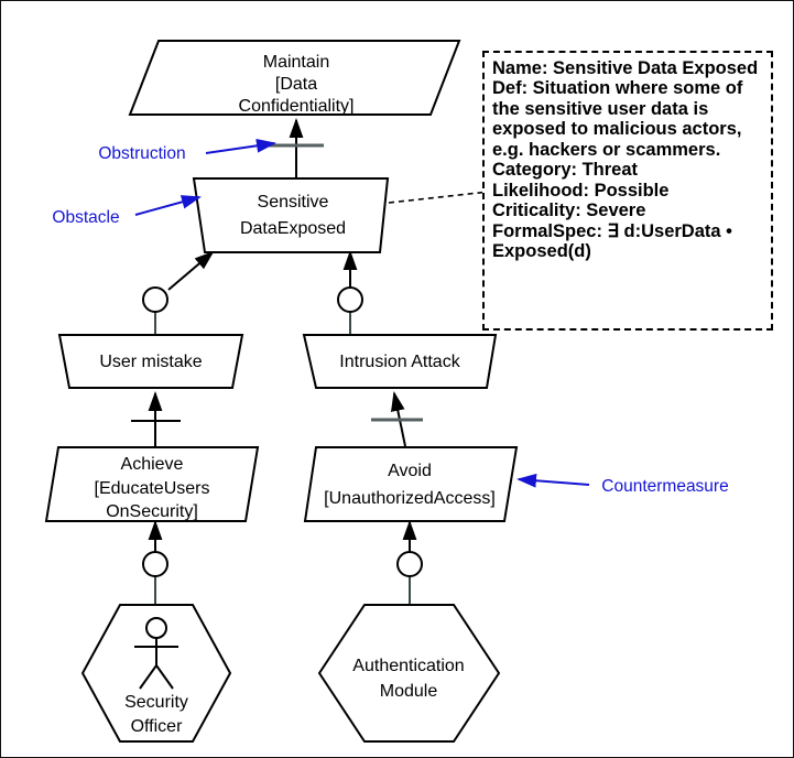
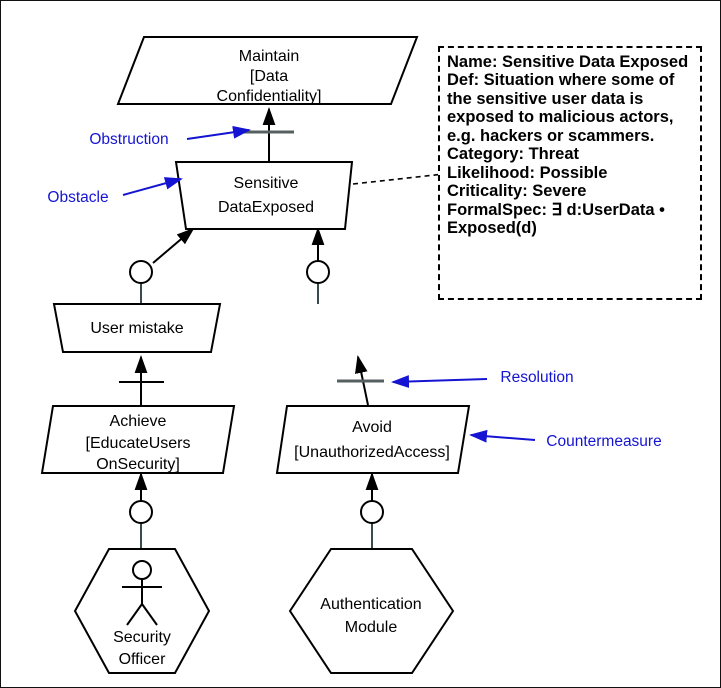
  Maintain
  [Data
  Confidentiality]
  Sensitive
  DataExposed
  User mistake
- Intrusion Attack
  Achieve
  [EducateUsers
  OnSecurity]
  Avoid
  [UnauthorizedAccess]
  Security
  Officer
  Authentication
  Module
  Obstruction
  Obstacle
+ Resolution
  Countermeasure
  Name: Sensitive Data Exposed
  Def: Situation where some of the sensitive user data is exposed to malicious actors, e.g. hackers or scammers.
  Category: Threat
  Likelihood: Possible
  Criticality: Severe
  FormalSpec: ∃ d:UserData • Exposed(d)
